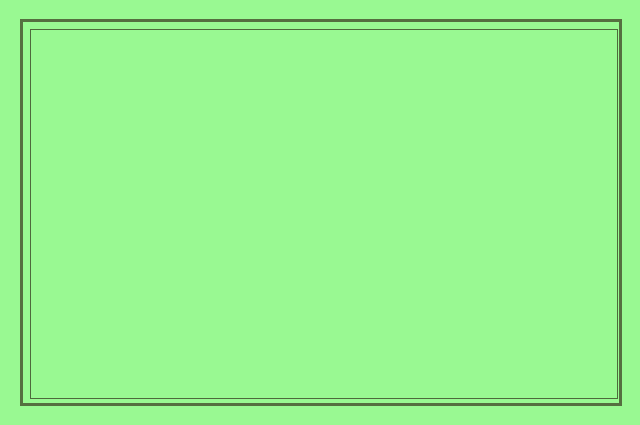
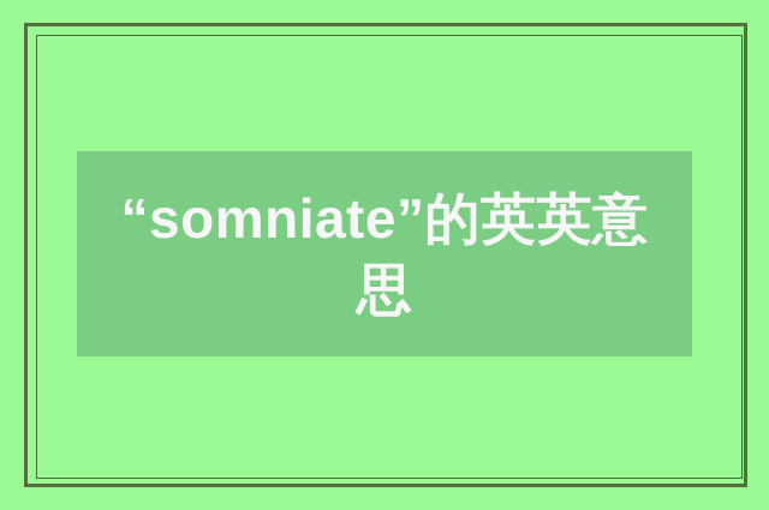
+ “somniate”的英英意思
